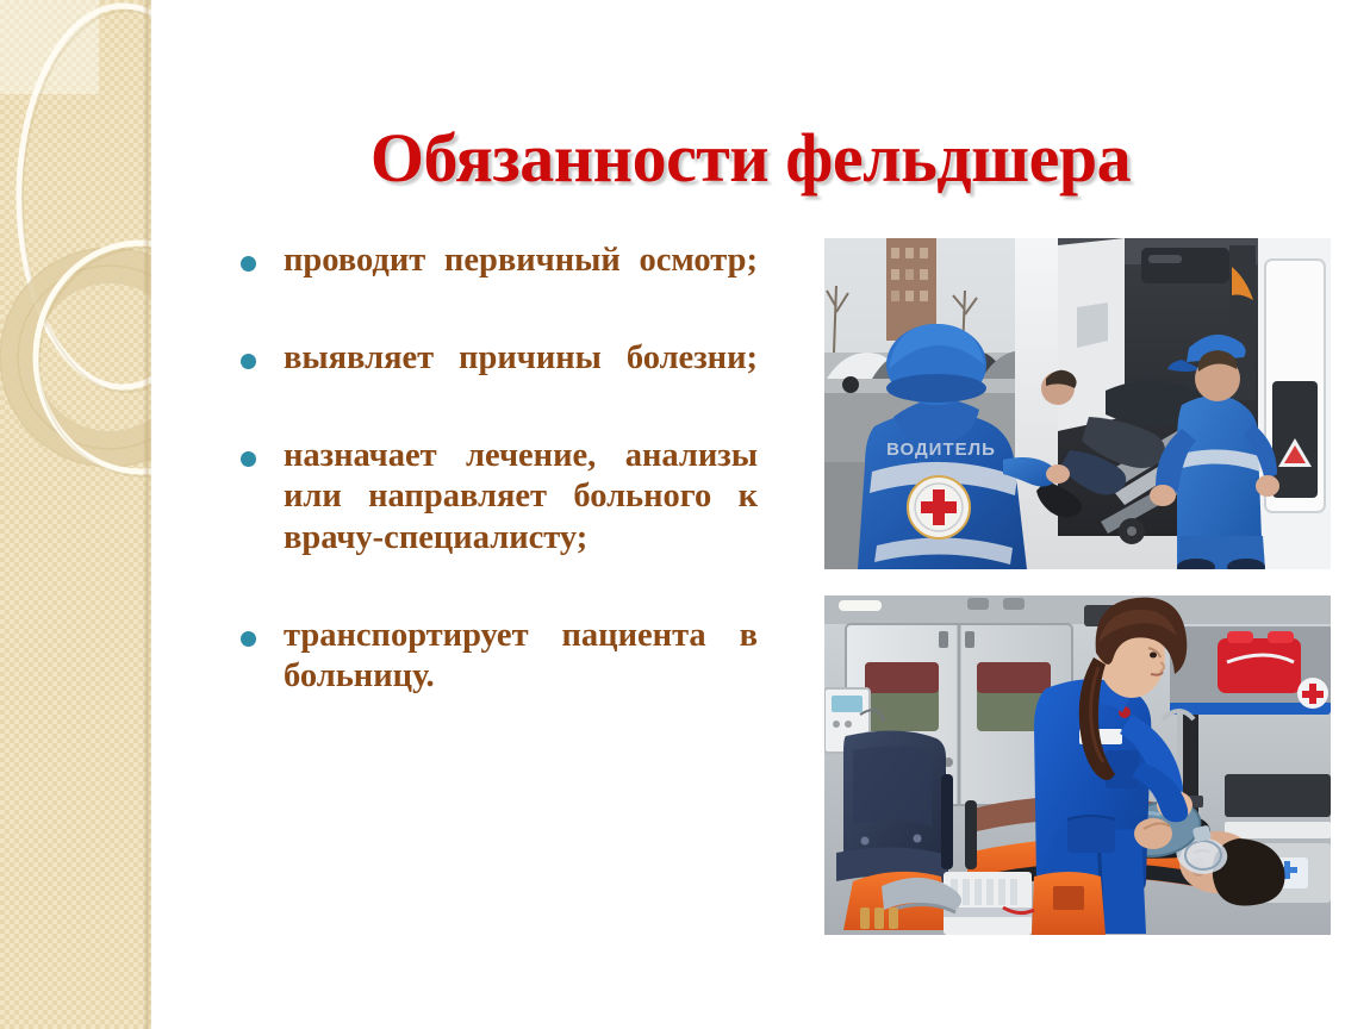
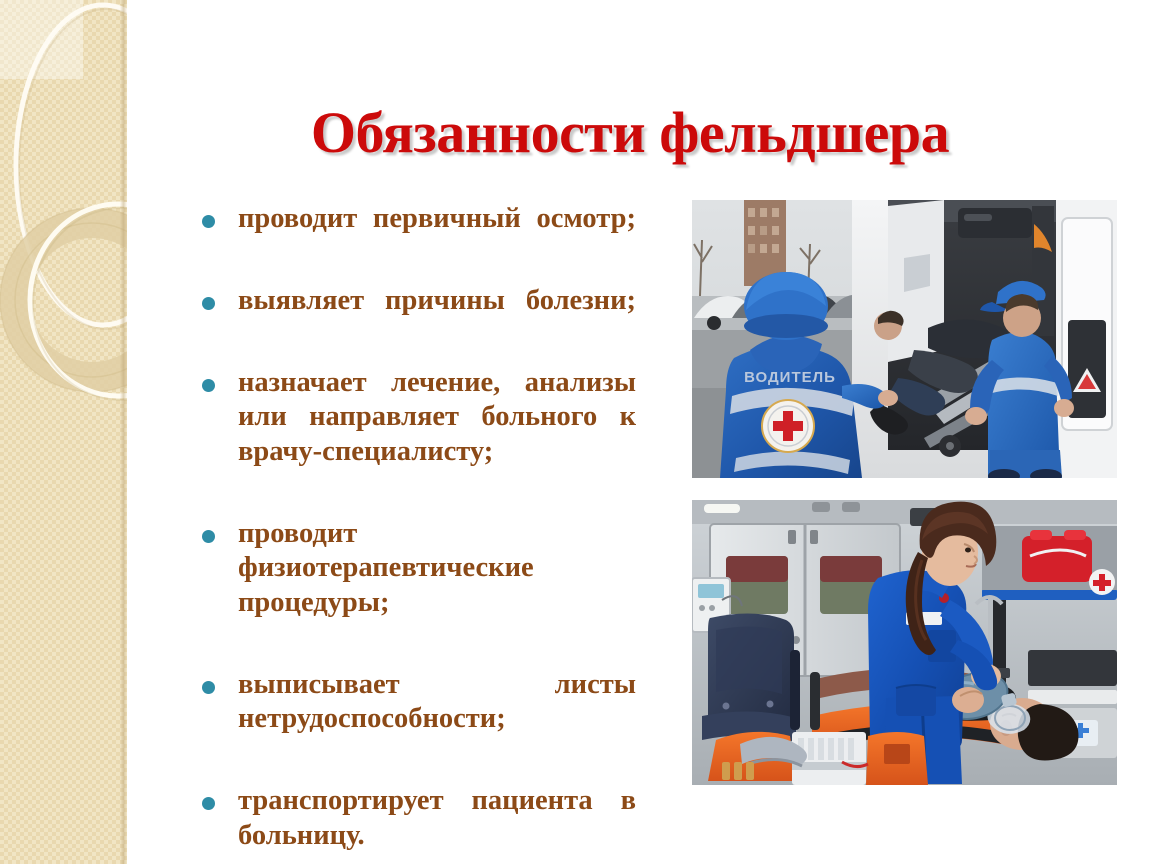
  Обязанности фельдшера
  проводит первичный осмотр;
  выявляет причины болезни;
  назначает лечение, анализы или направляет больного к врачу-специалисту;
+ проводит физиотерапевтические процедуры;
+ выписывает листы нетрудоспособности;
  транспортирует пациента в больницу.
  ВОДИТЕЛЬ
